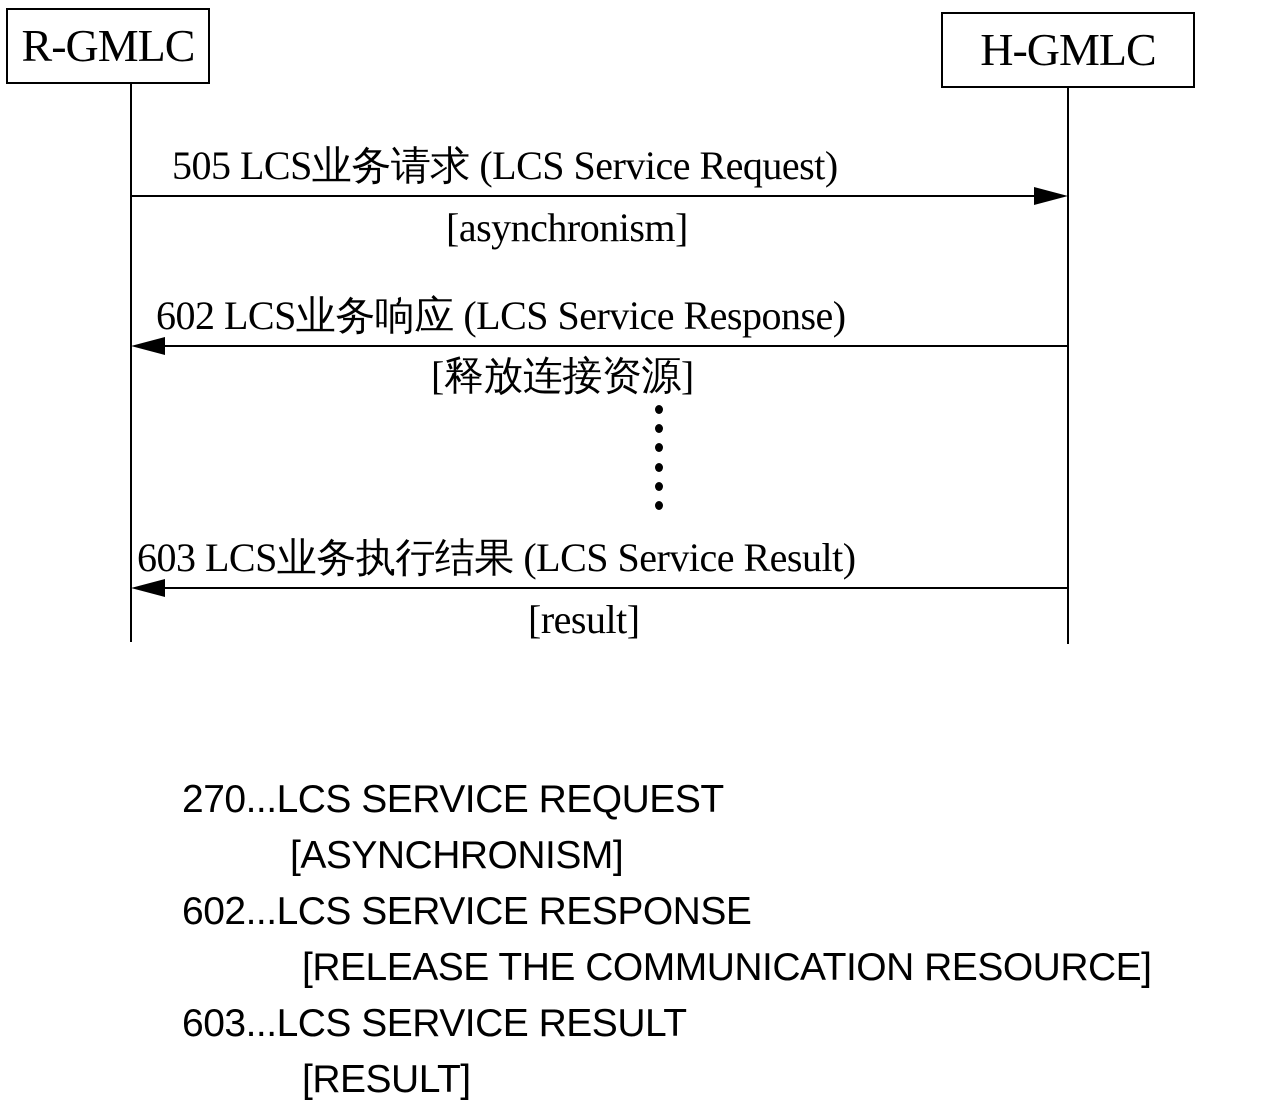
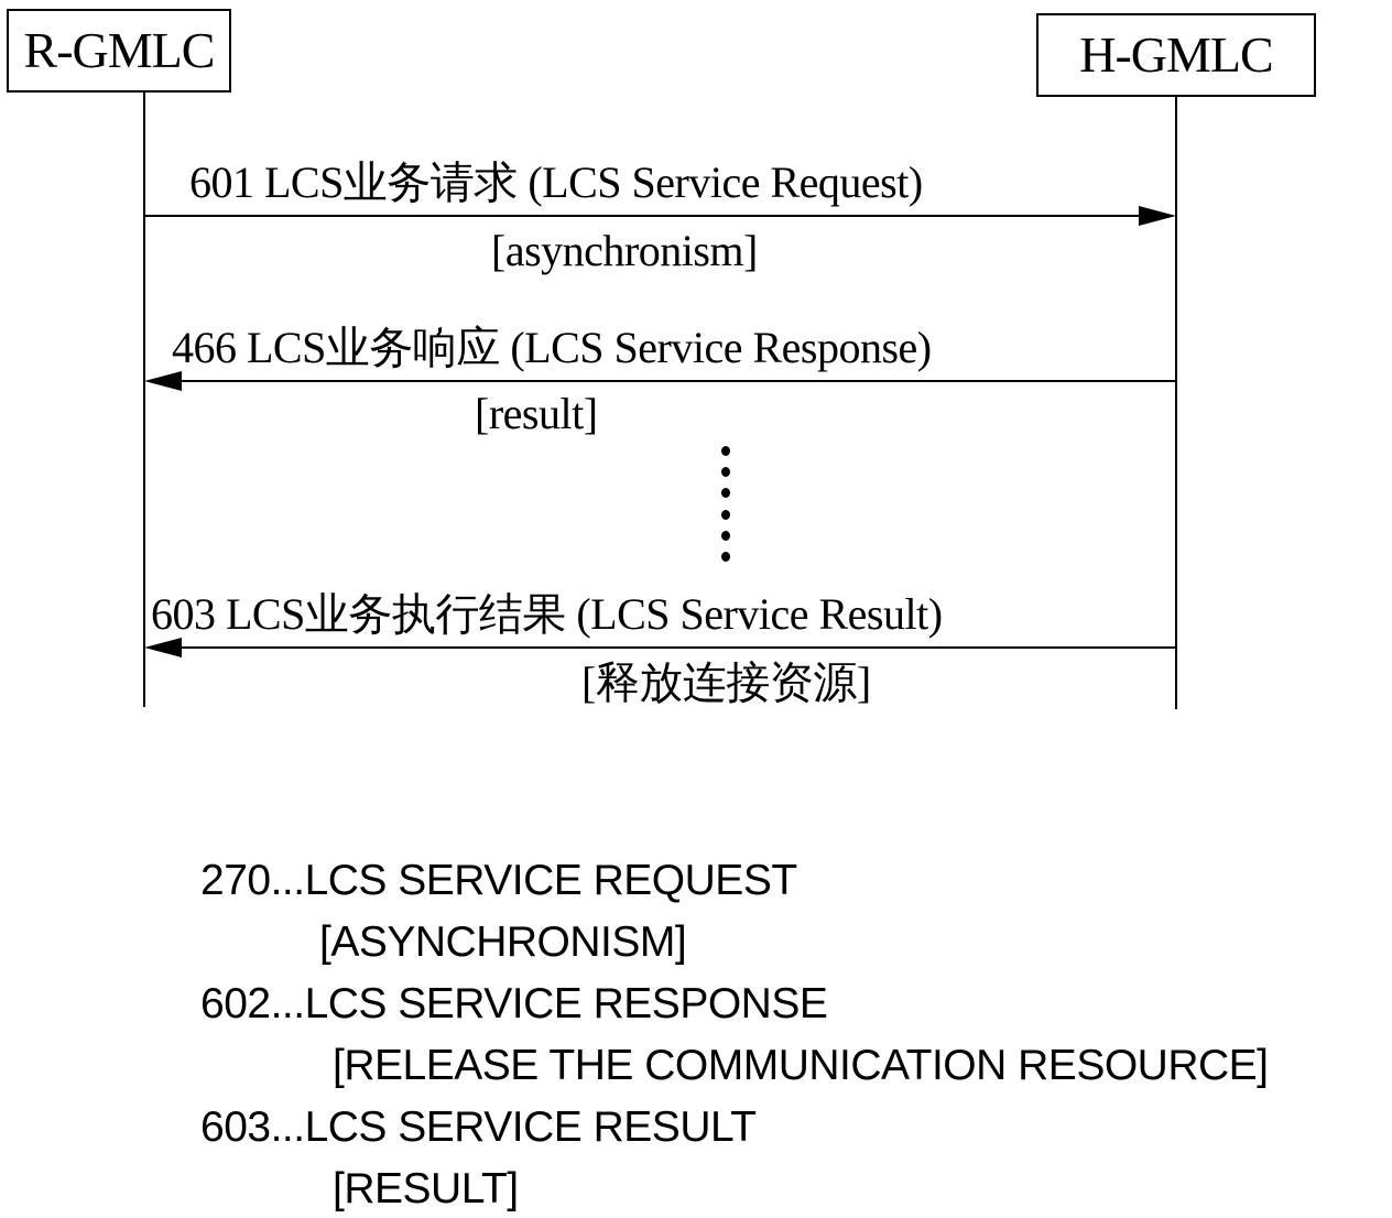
  R-GMLC
  H-GMLC
- 505 LCS业务请求 (LCS Service Request)
+ 601 LCS业务请求 (LCS Service Request)
  [asynchronism]
- 602 LCS业务响应 (LCS Service Response)
+ 466 LCS业务响应 (LCS Service Response)
- [释放连接资源]
+ [result]
  603 LCS业务执行结果 (LCS Service Result)
- [result]
+ [释放连接资源]
  270...LCS SERVICE REQUEST
  [ASYNCHRONISM]
  602...LCS SERVICE RESPONSE
  [RELEASE THE COMMUNICATION RESOURCE]
  603...LCS SERVICE RESULT
  [RESULT]
